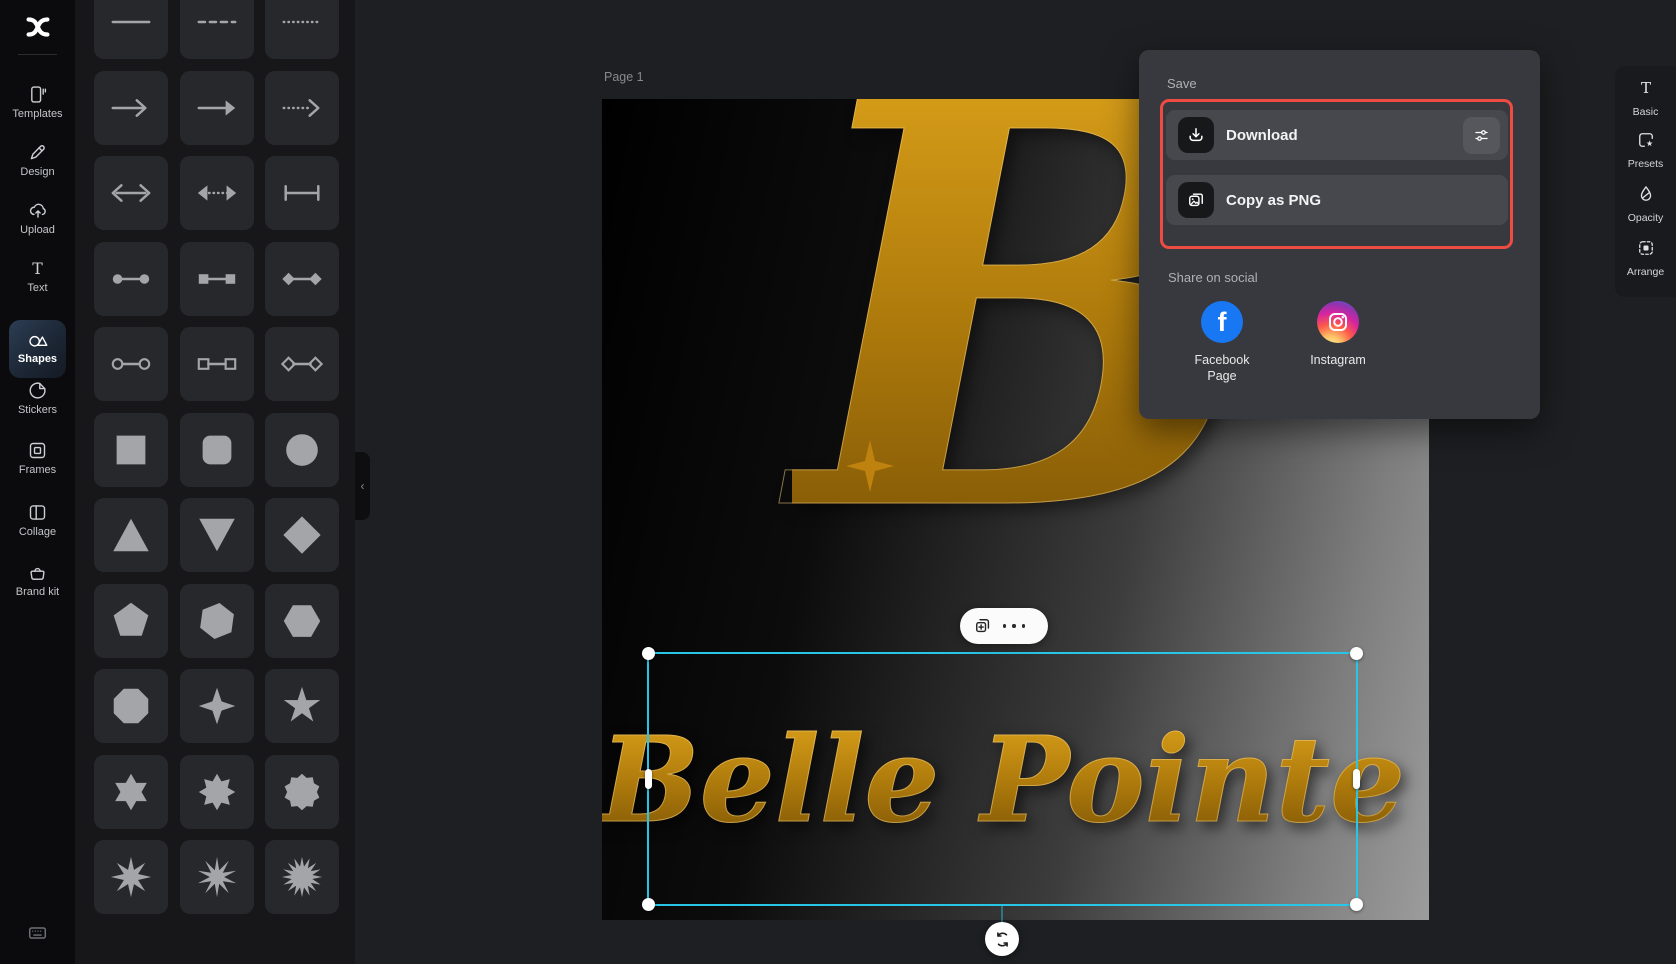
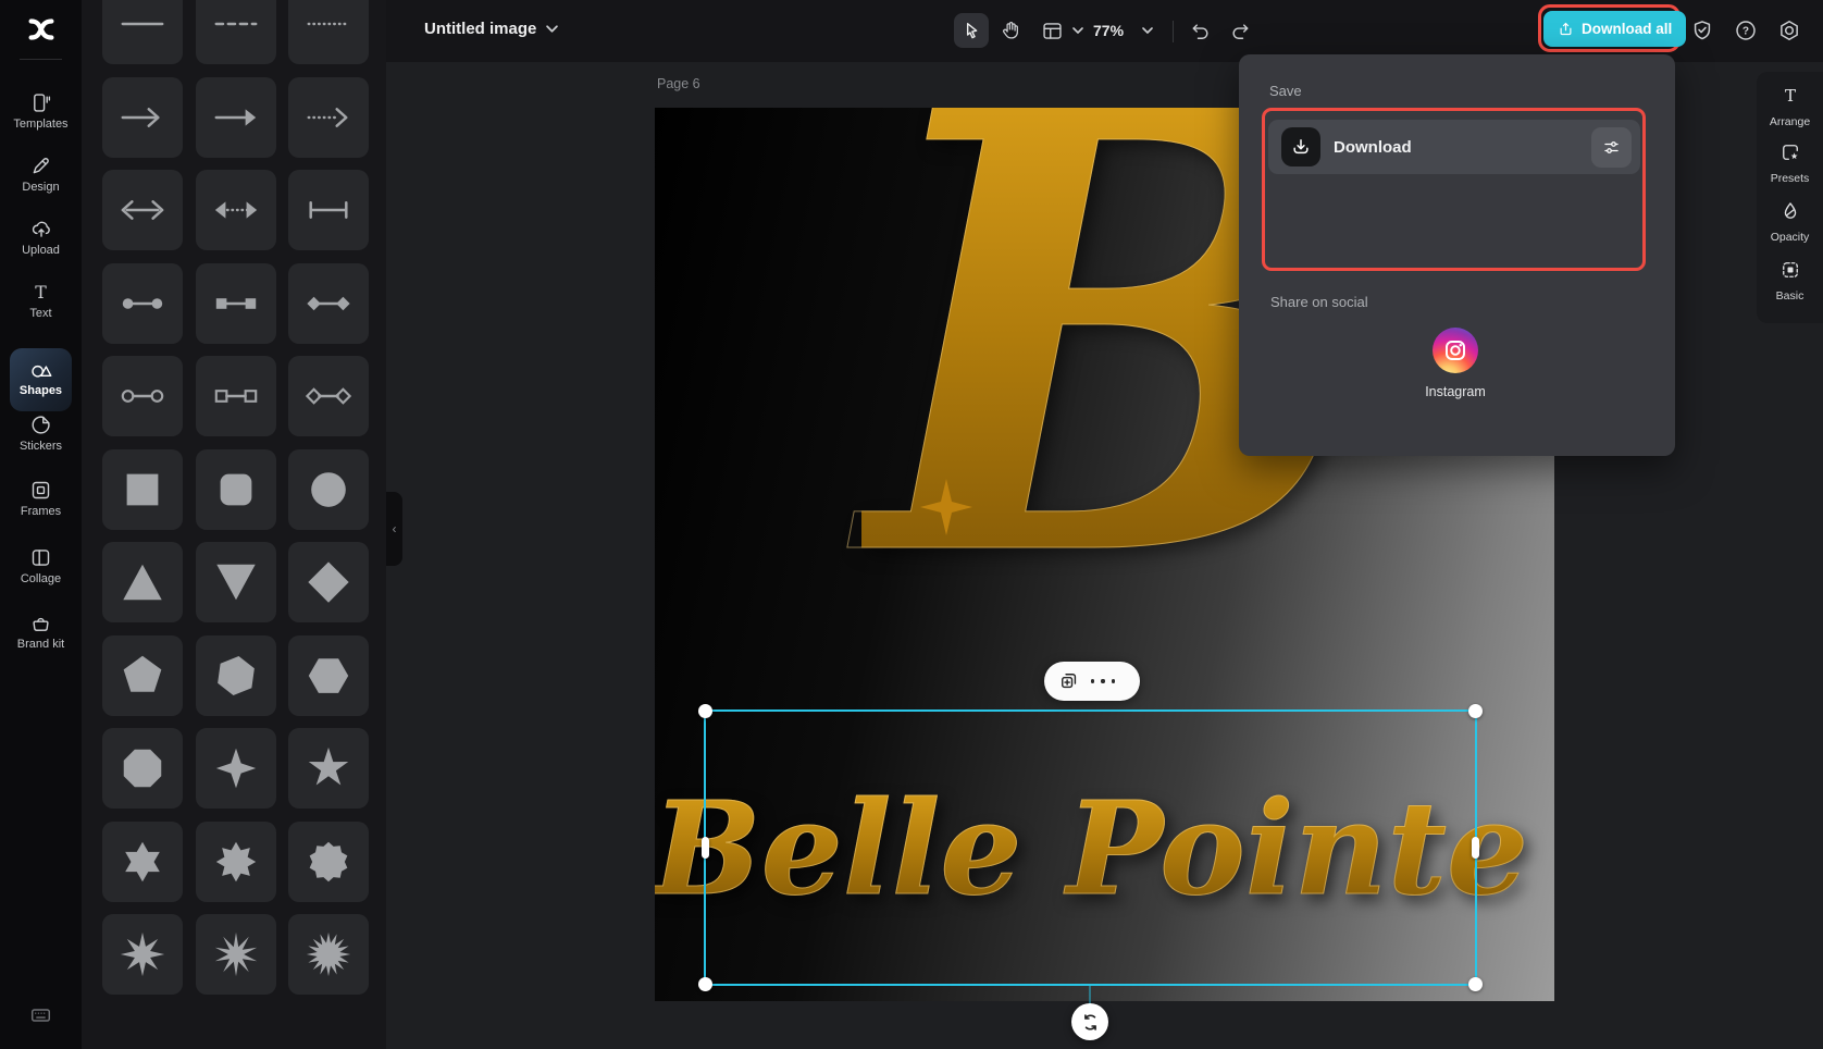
  Templates
  Design
  Upload
  T
  Text
  Shapes
  Stickers
  Frames
  Collage
  Brand kit
  ‹
+ Untitled image
+ 77%
+ Download all
+ ?
- Page 1
+ Page 6
  B
  elle Pointe
  Save
  Download
- Copy as PNG
  Share on social
- f
- Facebook Page
  Instagram
  T
- Basic
+ Arrange
  Presets
  Opacity
- Arrange
+ Basic
